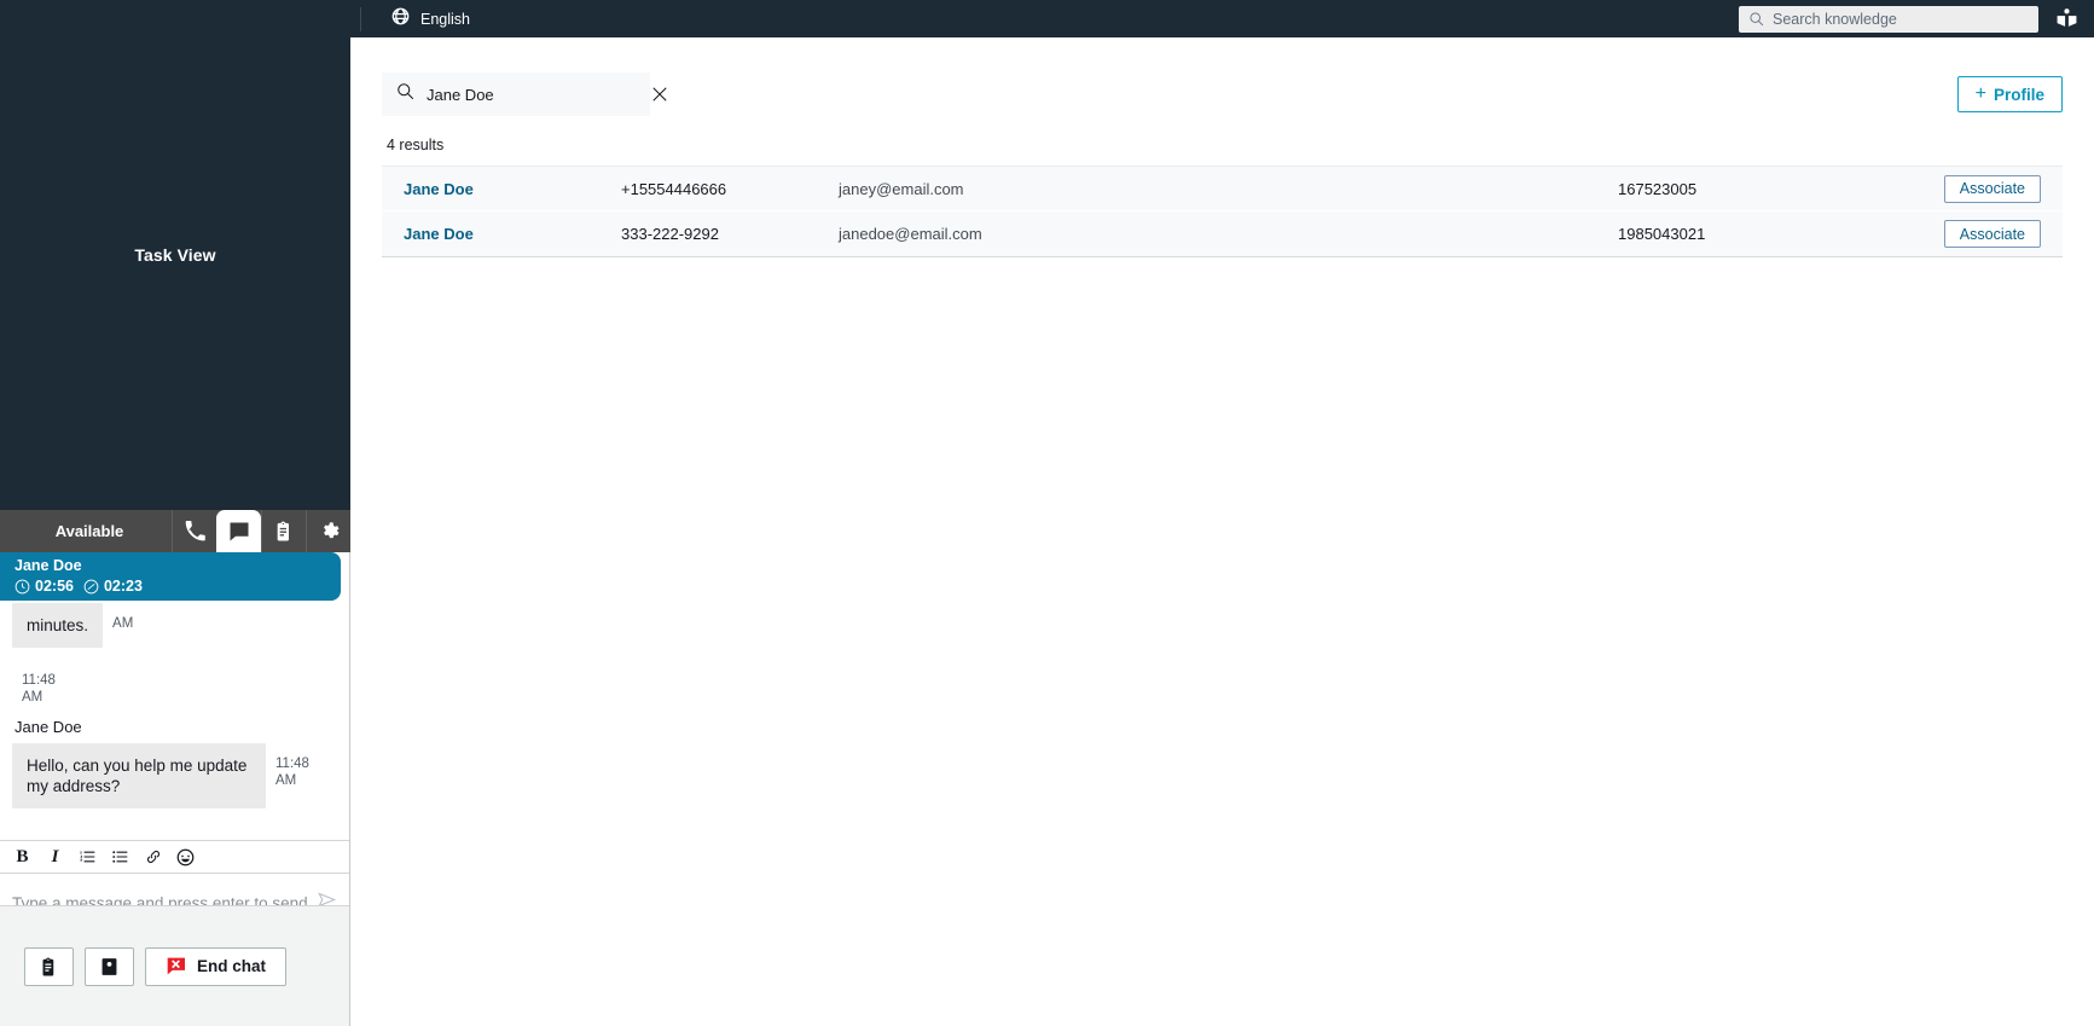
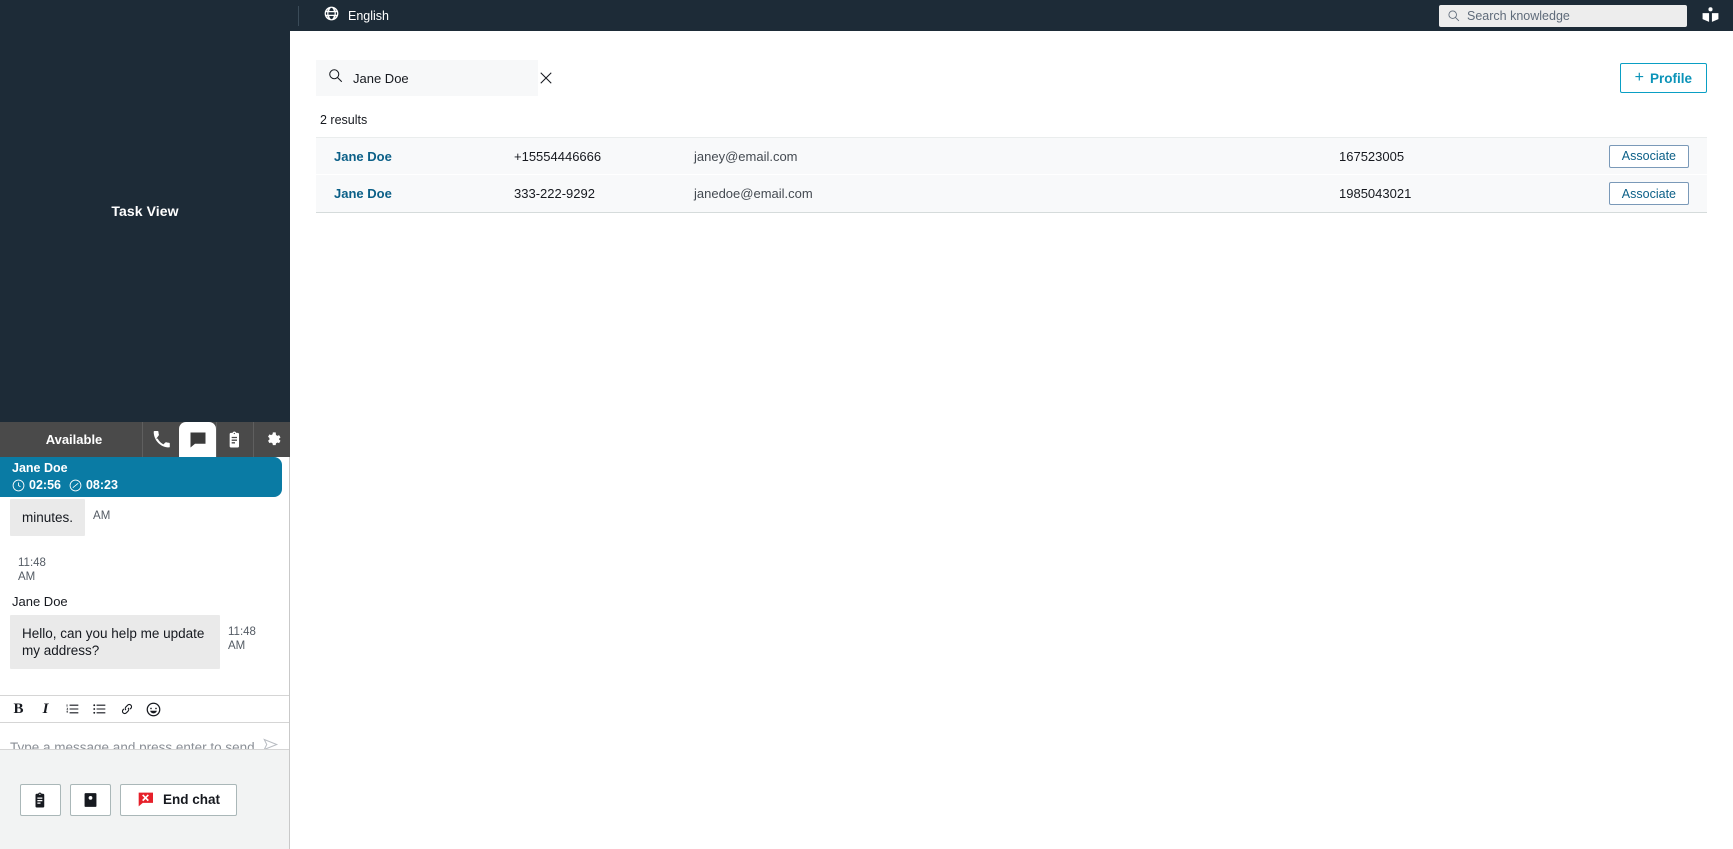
  Task View
  Available
  minutes.
  AM
  11:48 AM
  Jane Doe
  Hello, can you help me update my address?
  11:48 AM
  B
  I
  Type a message and press enter to send
  End chat
  Jane Doe
  02:56
- 02:23
+ 08:23
  English
  Search knowledge
  Jane Doe
  +
  Profile
- 4 results
+ 2 results
  Jane Doe
  +15554446666
  janey@email.com
  167523005
  Associate
  Jane Doe
  333-222-9292
  janedoe@email.com
  1985043021
  Associate
